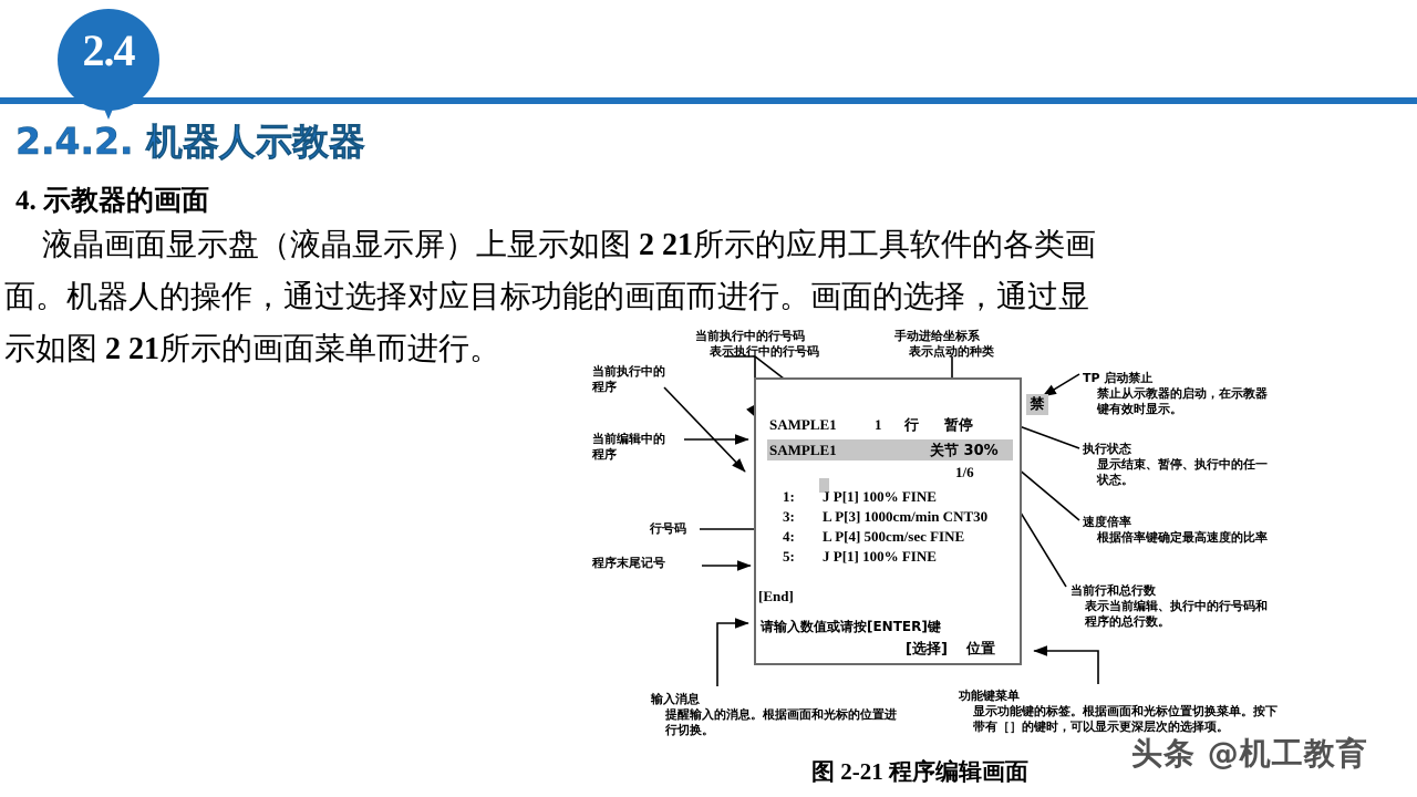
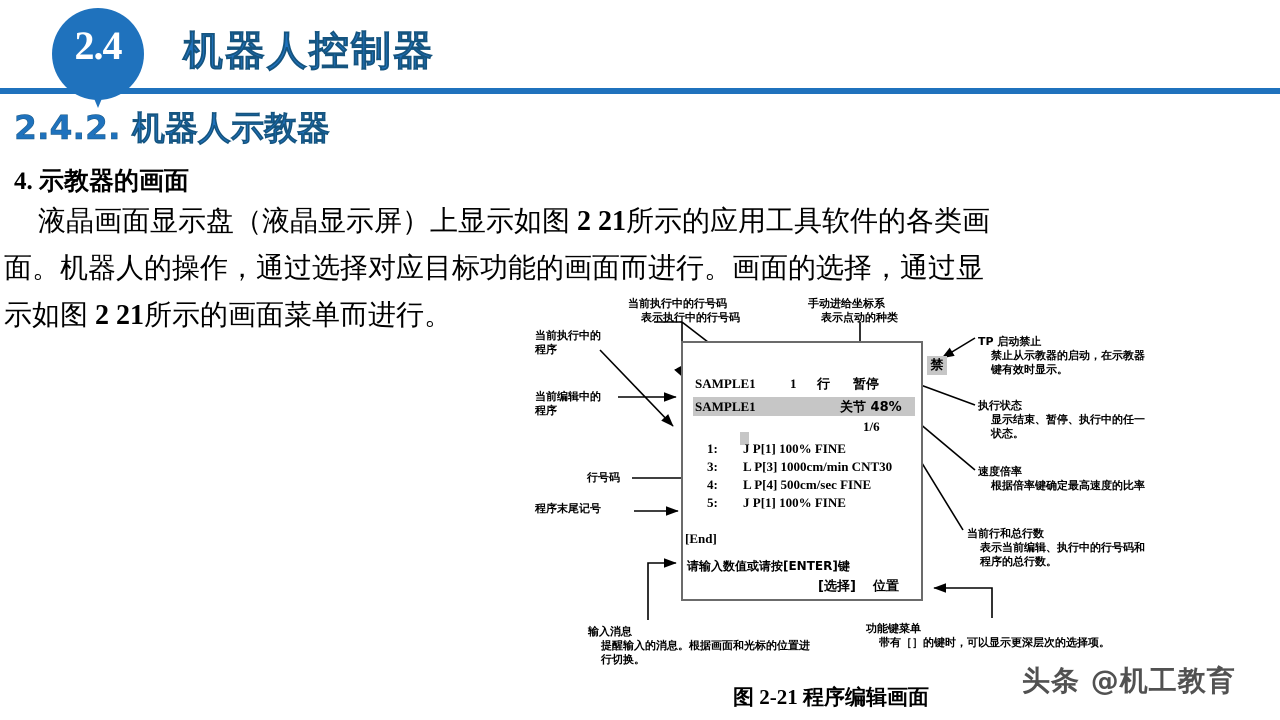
  2.4
+ 机器人控制器
  2.4.2. 机器人示教器
  4. 示教器的画面
  液晶画面显示盘（液晶显示屏）上显示如图 2 21所示的应用工具软件的各类画
  面。机器人的操作，通过选择对应目标功能的画面而进行。画面的选择，通过显
  示如图 2 21所示的画面菜单而进行。
  SAMPLE1
  1
  行
  暂停
  SAMPLE1
- 关节 30%
+ 关节 48%
  1/6
  1:
  J P[1] 100% FINE
  3:
  L P[3] 1000cm/min CNT30
  4:
  L P[4] 500cm/sec FINE
  5:
  J P[1] 100% FINE
  [End]
  请输入数值或请按[ENTER]键
  [选择]
  位置
  禁
  当前执行中的行号码
  表示执行中的行号码
  手动进给坐标系
  表示点动的种类
  当前执行中的
  程序
  当前编辑中的
  程序
  行号码
  程序末尾记号
  TP 启动禁止
  禁止从示教器的启动，在示教器
  键有效时显示。
  执行状态
  显示结束、暂停、执行中的任一
  状态。
  速度倍率
  根据倍率键确定最高速度的比率
  当前行和总行数
  表示当前编辑、执行中的行号码和
  程序的总行数。
  输入消息
  提醒输入的消息。根据画面和光标的位置进
  行切换。
  功能键菜单
- 显示功能键的标签。根据画面和光标位置切换菜单。按下
  带有［］的键时，可以显示更深层次的选择项。
  图 2-21 程序编辑画面
  头条 @机工教育
